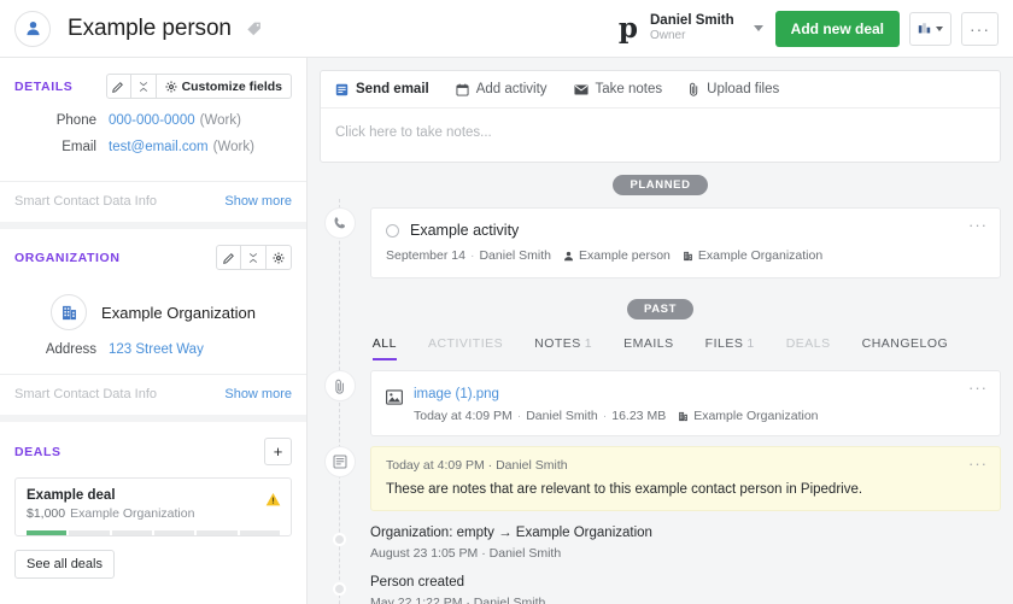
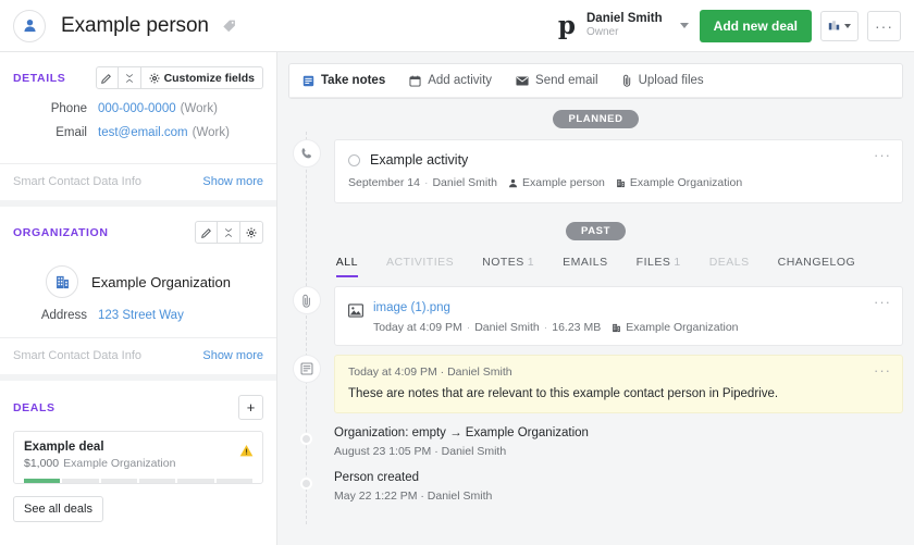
  Example person
  p
  Daniel Smith
  Owner
  Add new deal
  ···
  DETAILS
  Customize fields
  Phone
  000-000-0000 (Work)
  Email
  test@email.com (Work)
  Smart Contact Data Info
  Show more
  ORGANIZATION
  Example Organization
  Address
  123 Street Way
  Smart Contact Data Info
  Show more
  DEALS
  +
  Example deal
  $1,000 Example Organization
  See all deals
- Send email
+ Take notes
  Add activity
- Take notes
+ Send email
  Upload files
- Click here to take notes...
  PLANNED
  ···
  Example activity
  September 14
  ·
  Daniel Smith
  Example person
  Example Organization
  PAST
  ALL
  ACTIVITIES
  NOTES 1
  EMAILS
  FILES 1
  DEALS
  CHANGELOG
  ···
  image (1).png
  Today at 4:09 PM
  ·
  Daniel Smith
  ·
  16.23 MB
  Example Organization
  ···
  Today at 4:09 PM · Daniel Smith
  These are notes that are relevant to this example contact person in Pipedrive.
  Organization: empty → Example Organization
  August 23 1:05 PM · Daniel Smith
  Person created
  May 22 1:22 PM · Daniel Smith
